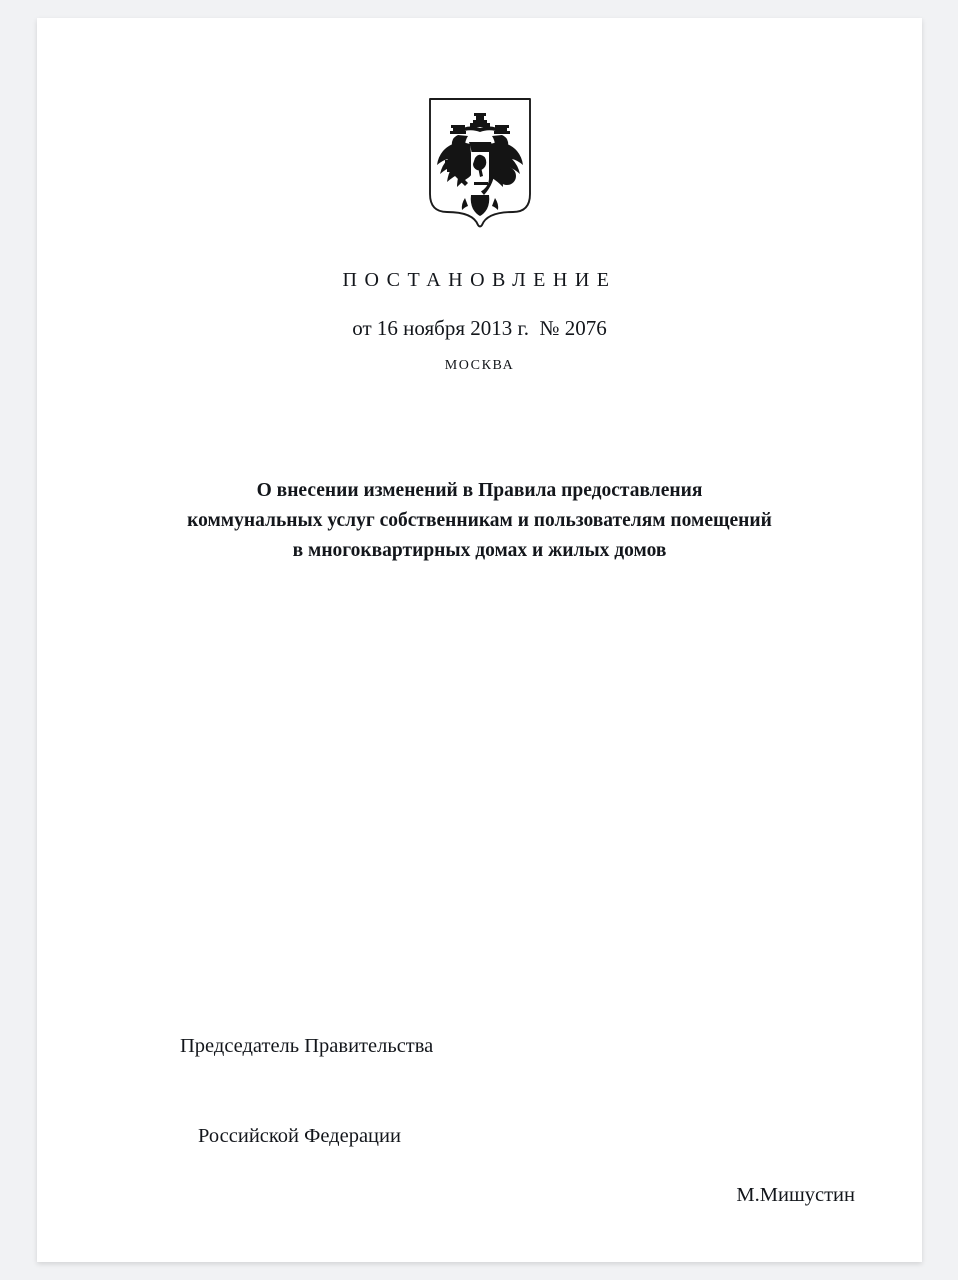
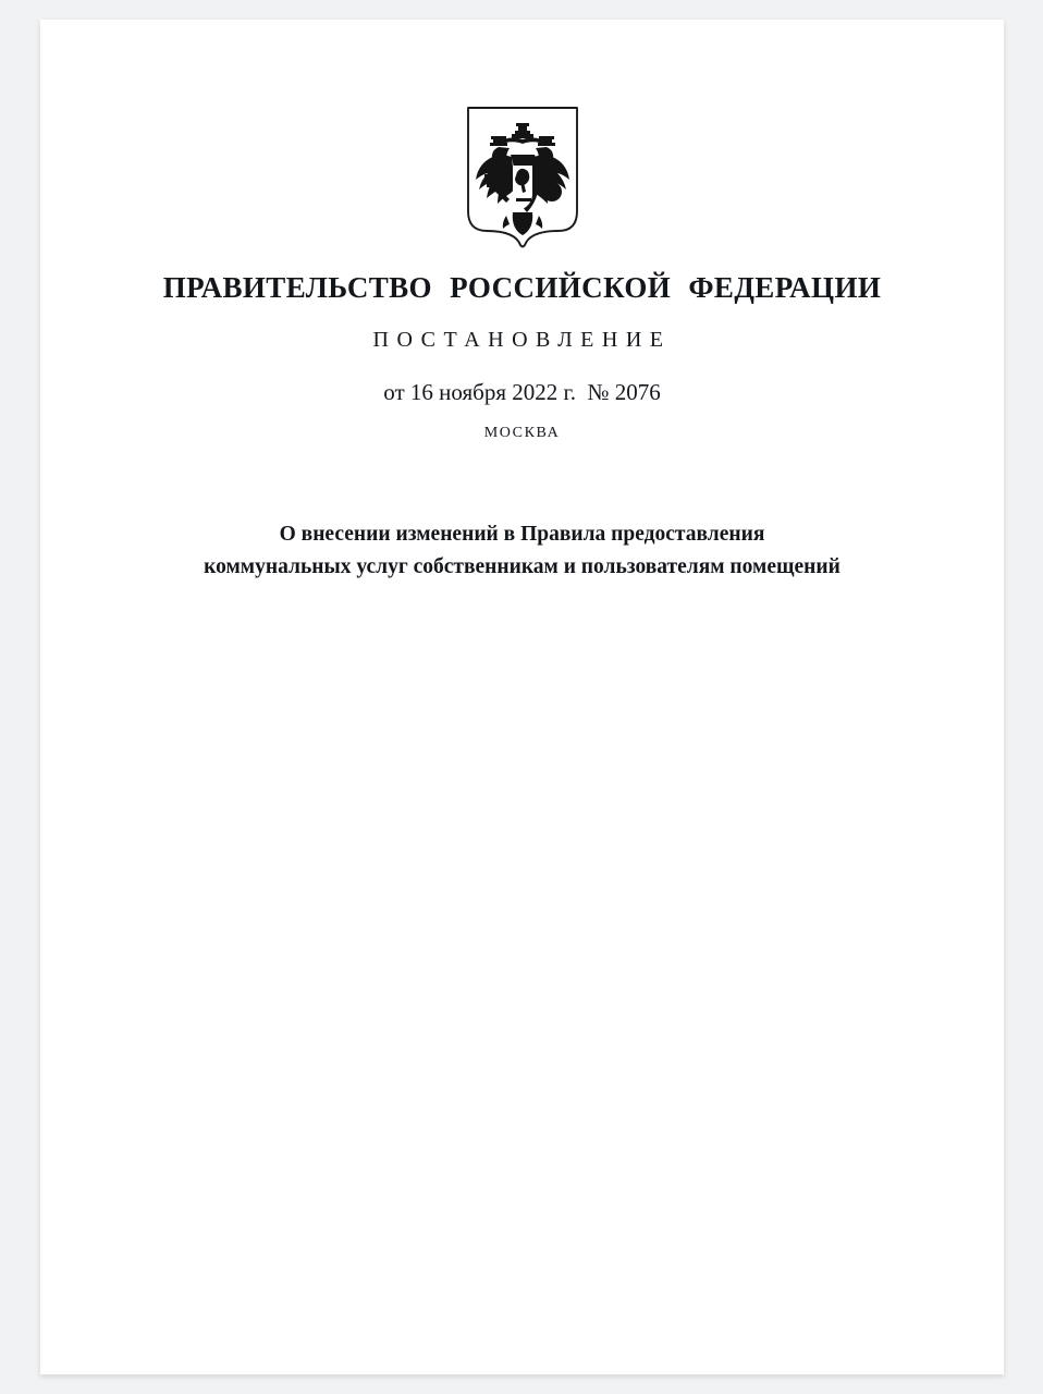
+ ПРАВИТЕЛЬСТВО РОССИЙСКОЙ ФЕДЕРАЦИИ
  ПОСТАНОВЛЕНИЕ
- от 16 ноября 2013 г. № 2076
+ от 16 ноября 2022 г. № 2076
  МОСКВА
  О внесении изменений в Правила предоставления
  коммунальных услуг собственникам и пользователям помещений
- в многоквартирных домах и жилых домов
- Председатель Правительства
- Российской Федерации
- М.Мишустин
